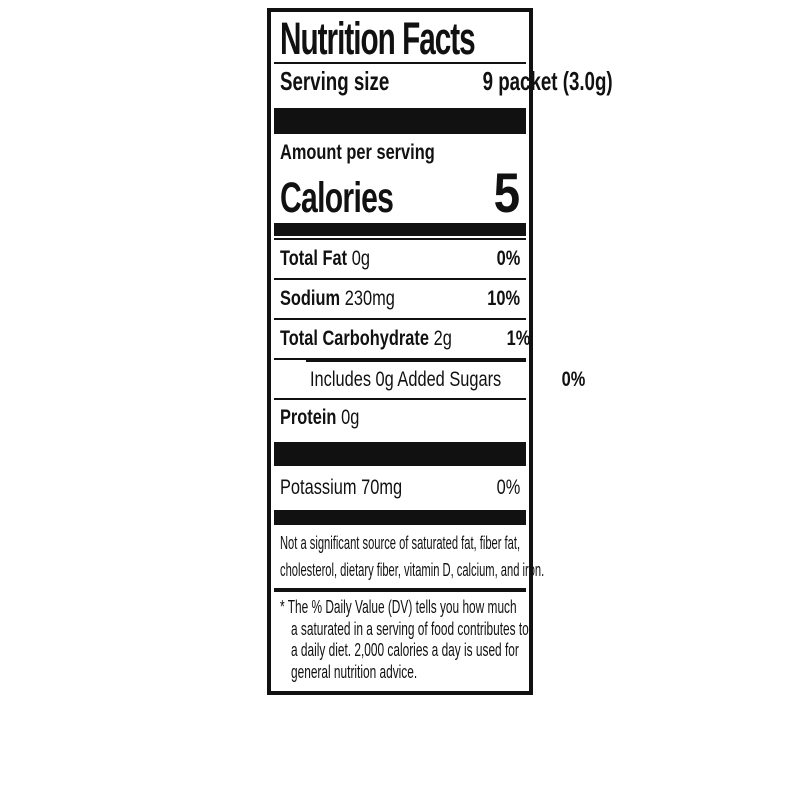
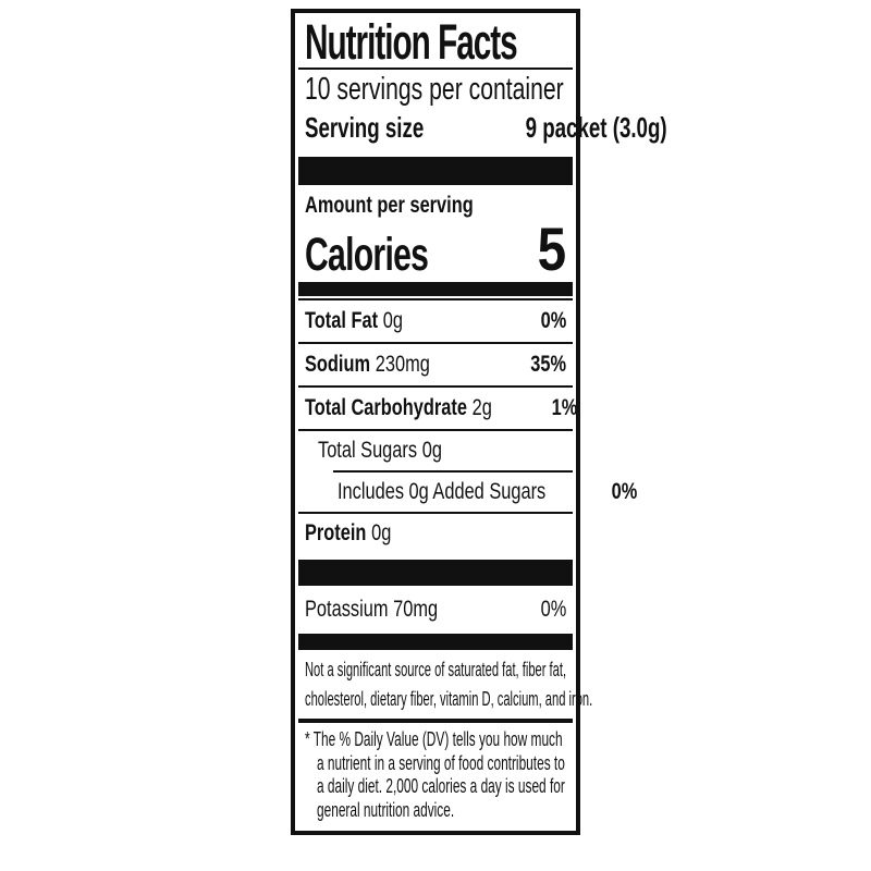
  Nutrition Facts
+ 10 servings per container
  Serving size
  9 packet (3.0g)
  Amount per serving
  Calories
  5
  Total Fat 0g
  0%
  Sodium 230mg
- 10%
+ 35%
  Total Carbohydrate 2g
  1%
+ Total Sugars 0g
  Includes 0g Added Sugars
  0%
  Protein 0g
  Potassium 70mg
  0%
  Not a significant source of saturated fat, fiber fat,
  cholesterol, dietary fiber, vitamin D, calcium, and iron.
  * The % Daily Value (DV) tells you how much
- a saturated in a serving of food contributes to
+ a nutrient in a serving of food contributes to
  a daily diet. 2,000 calories a day is used for
  general nutrition advice.
